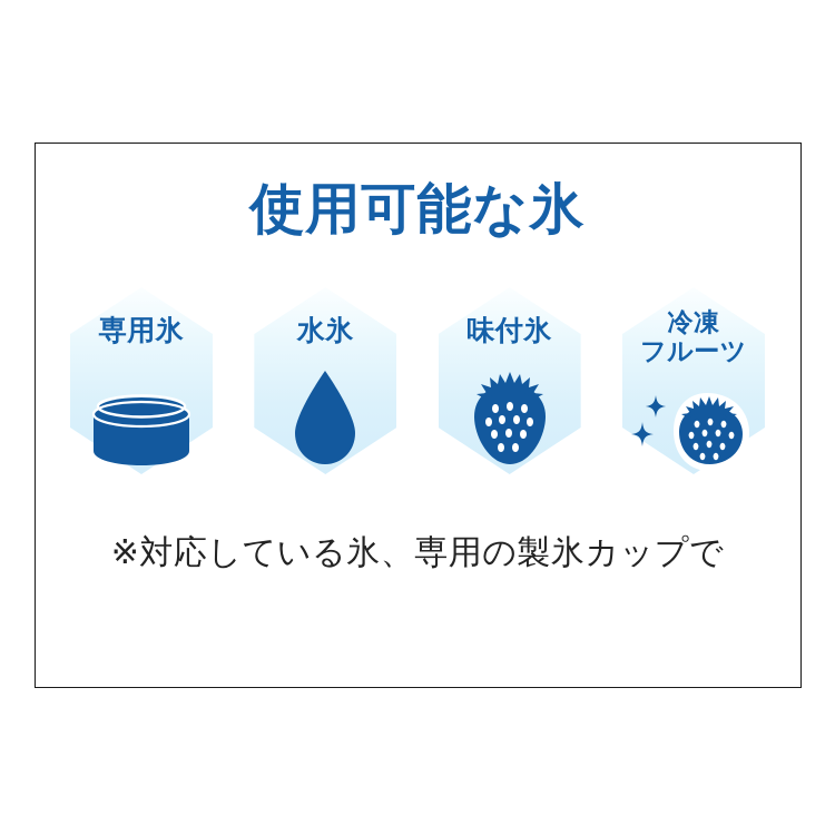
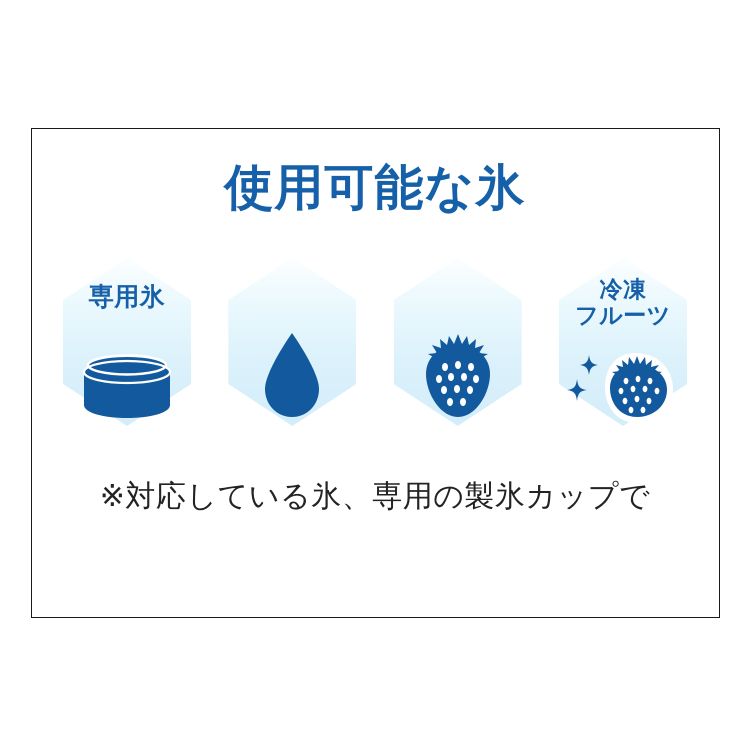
  使用可能な氷
  専用氷
- 水氷
- 味付氷
  冷凍
  フルーツ
  ※対応している氷、専用の製氷カップで
